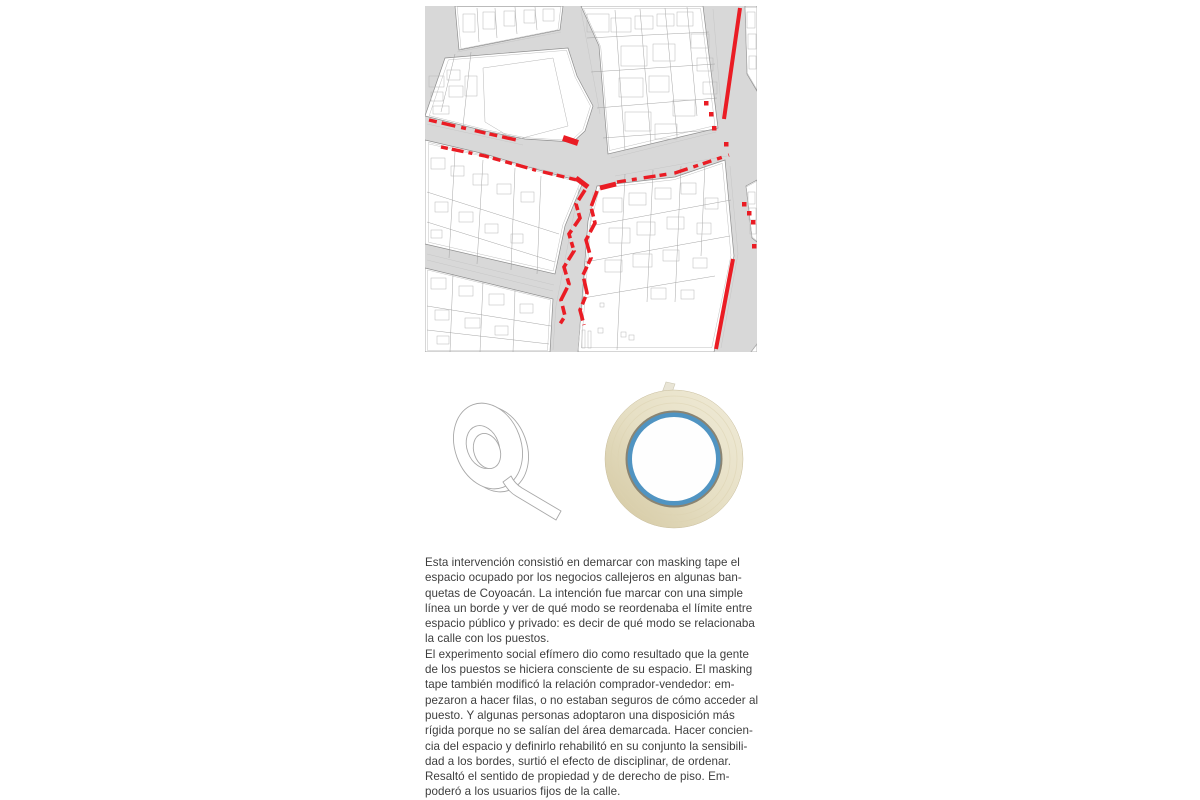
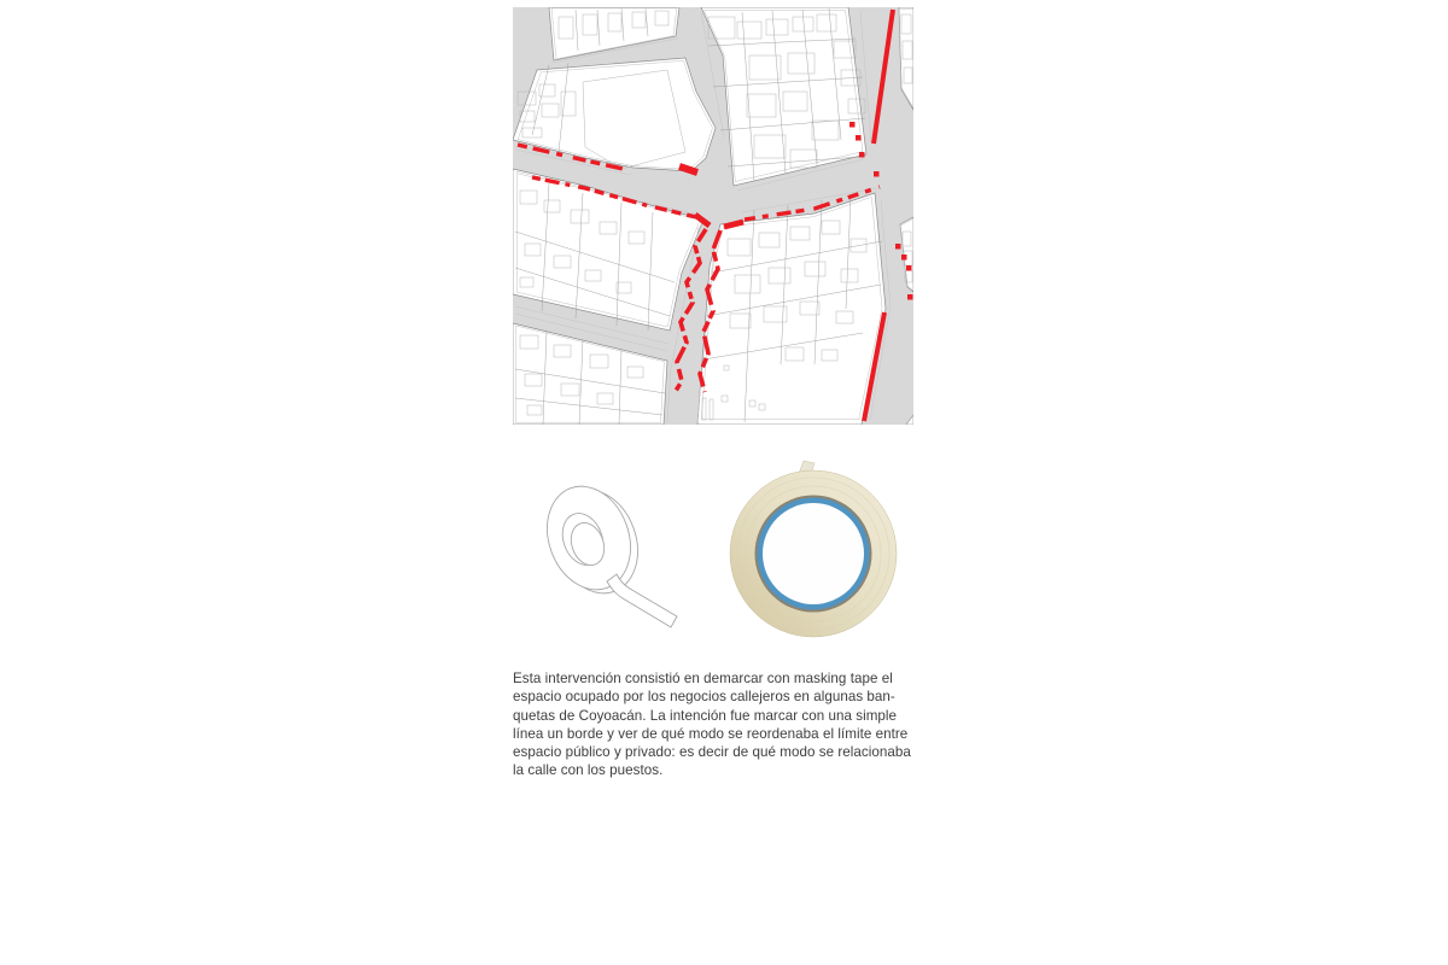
  Esta intervención consistió en demarcar con masking tape el
  espacio ocupado por los negocios callejeros en algunas ban-
  quetas de Coyoacán. La intención fue marcar con una simple
  línea un borde y ver de qué modo se reordenaba el límite entre
  espacio público y privado: es decir de qué modo se relacionaba
  la calle con los puestos.
- El experimento social efímero dio como resultado que la gente
- de los puestos se hiciera consciente de su espacio. El masking
- tape también modificó la relación comprador-vendedor: em-
- pezaron a hacer filas, o no estaban seguros de cómo acceder al
- puesto. Y algunas personas adoptaron una disposición más
- rígida porque no se salían del área demarcada. Hacer concien-
- cia del espacio y definirlo rehabilitó en su conjunto la sensibili-
- dad a los bordes, surtió el efecto de disciplinar, de ordenar.
- Resaltó el sentido de propiedad y de derecho de piso. Em-
- poderó a los usuarios fijos de la calle.
